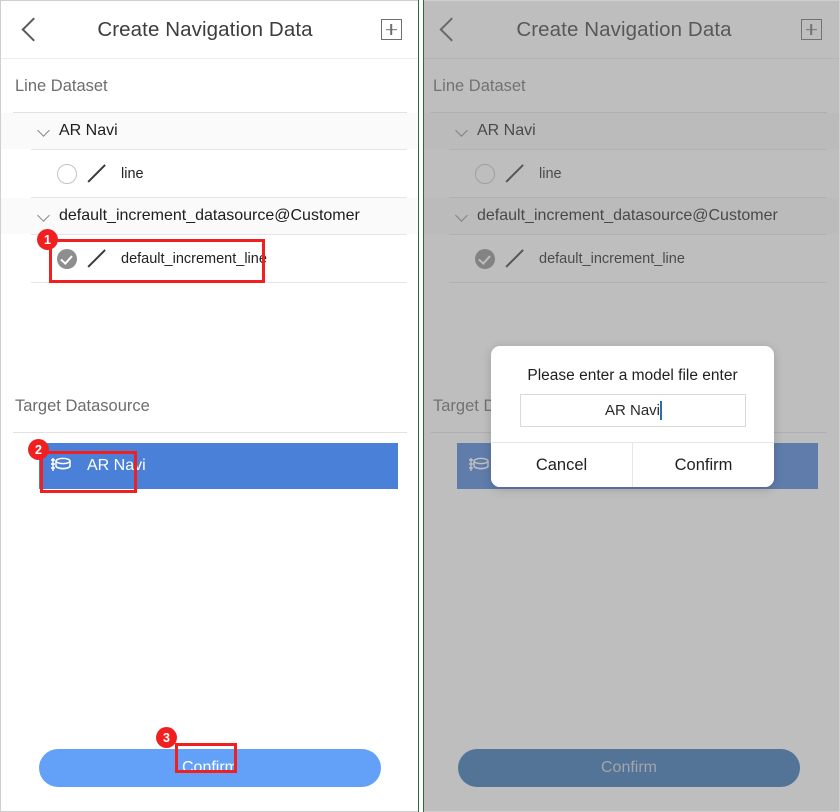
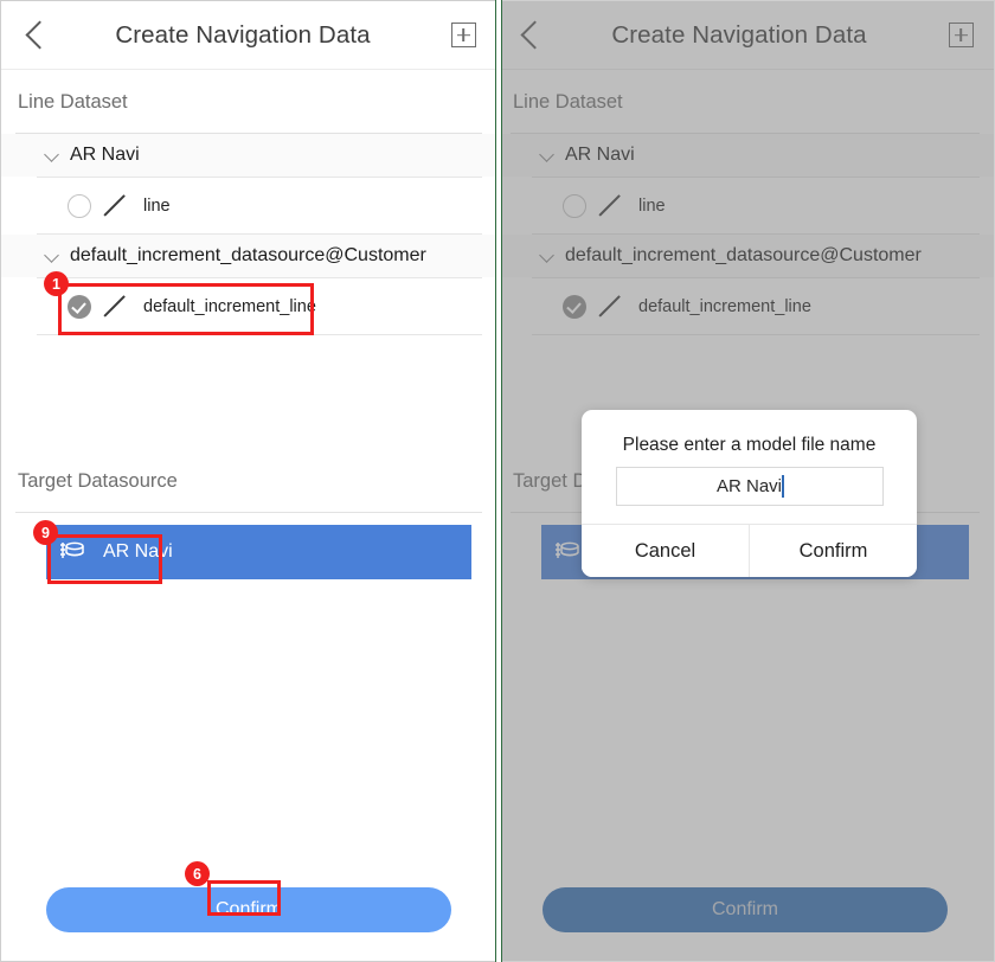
  Create Navigation Data
  Line Dataset
  AR Navi
  line
  default_increment_datasource@Customer
  default_increment_line
  Target Datasource
  AR Navi
  Confirm
  1
- 2
+ 9
- 3
+ 6
  Create Navigation Data
  Line Dataset
  AR Navi
  line
  default_increment_datasource@Customer
  default_increment_line
  Confirm
- Please enter a model file enter
+ Please enter a model file name
  AR Navi
  Cancel
  Confirm
